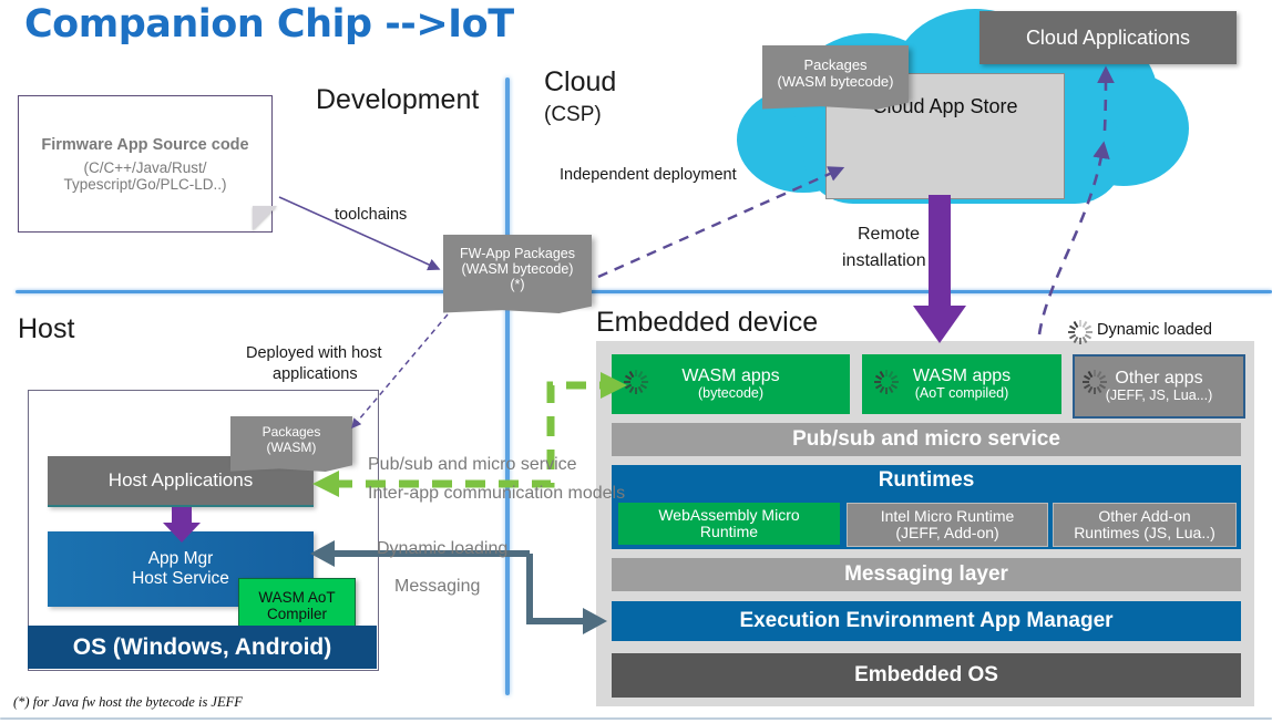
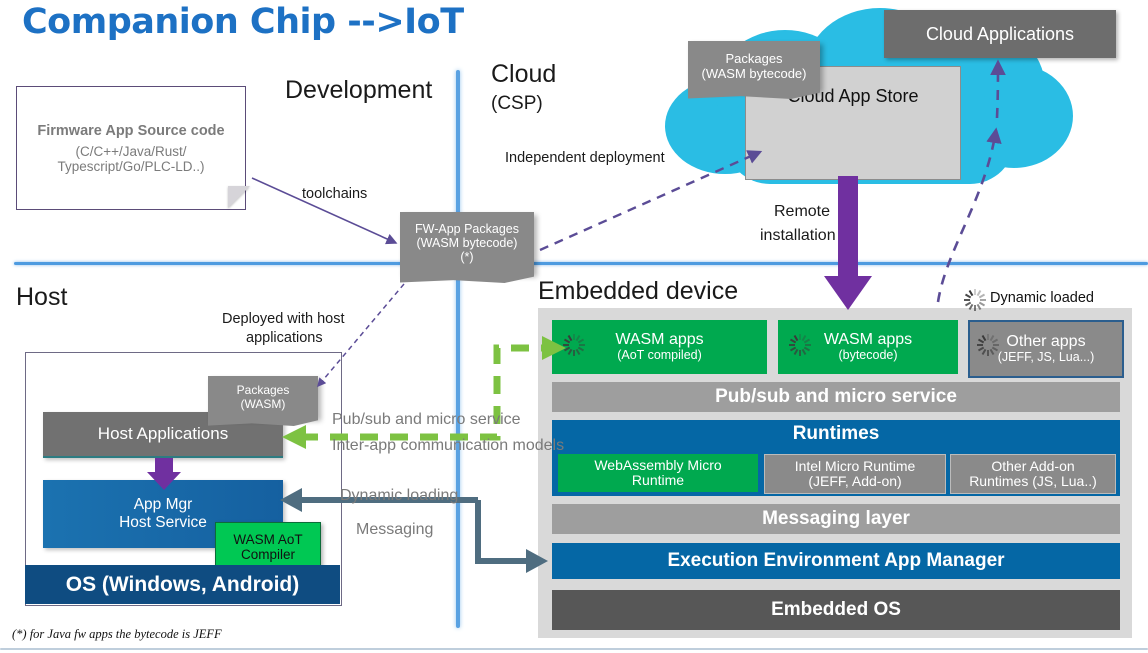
  Companion Chip -->IoT
  Development
  Cloud
  (CSP)
  Host
  Embedded device
  Cloud Applications
  oud App Store
  Packages
  (WASM bytecode)
  Firmware App Source code
  (C/C++/Java/Rust/
  Typescript/Go/PLC-LD..)
  FW-App Packages
  (WASM bytecode)
  (*)
  Host Applications
  Packages
  (WASM)
  App Mgr
  Host Service
  WASM AoT
  Compiler
  OS (Windows, Android)
  WASM apps
- (bytecode)
+ (AoT compiled)
  WASM apps
- (AoT compiled)
+ (bytecode)
  Other apps
  (JEFF, JS, Lua...)
  Dynamic loaded
  Pub/sub and micro service
  Runtimes
  WebAssembly Micro
  Runtime
  Intel Micro Runtime
  (JEFF, Add-on)
  Other Add-on
  Runtimes (JS, Lua..)
  Messaging layer
  Execution Environment App Manager
  Embedded OS
  toolchains
  Independent deployment
  Remote
  installation
  Deployed with host
  applications
  Pub/sub and micro service
  Inter-app communication models
  Dynamic loading
  Messaging
- (*) for Java fw host the bytecode is JEFF
+ (*) for Java fw apps the bytecode is JEFF
